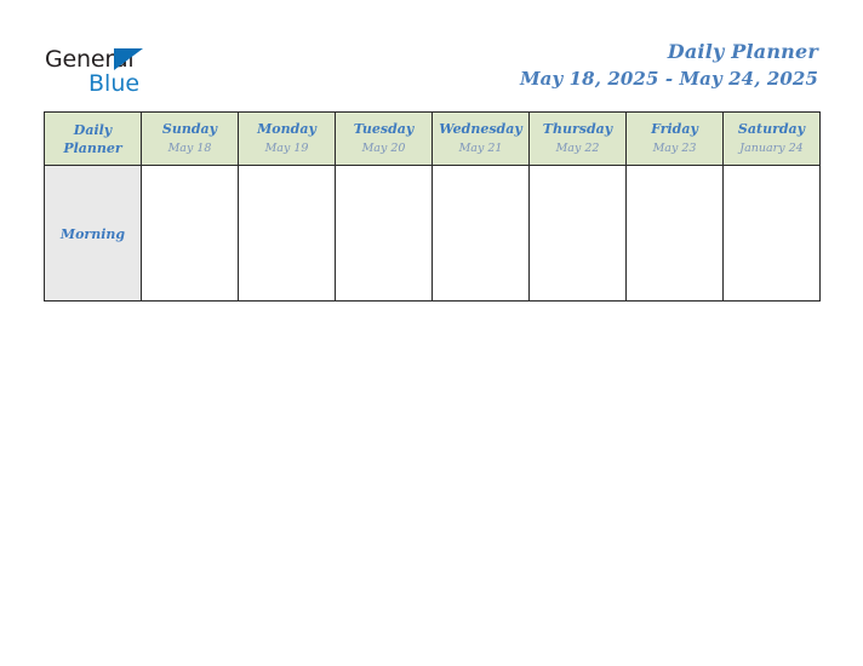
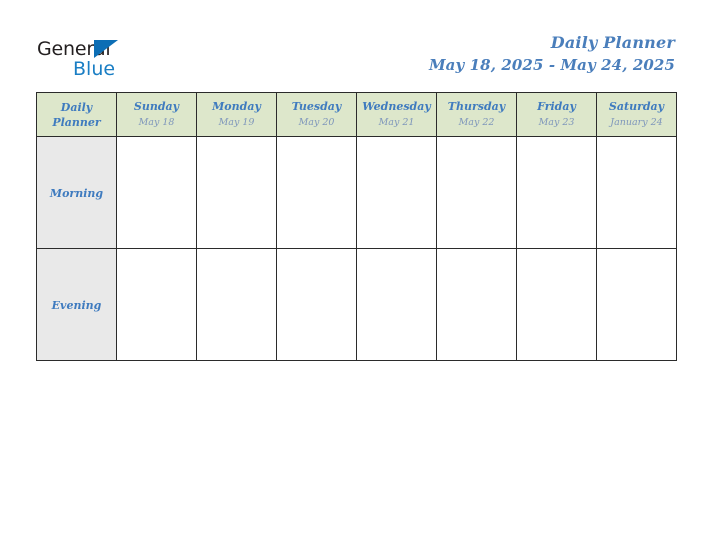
  General
  Blue
  Daily Planner
  May 18, 2025 - May 24, 2025
  Daily Planner	Sunday May 18	Monday May 19	Tuesday May 20	Wednesday May 21	Thursday May 22	Friday May 23	Saturday January 24
  Morning
+ Evening
